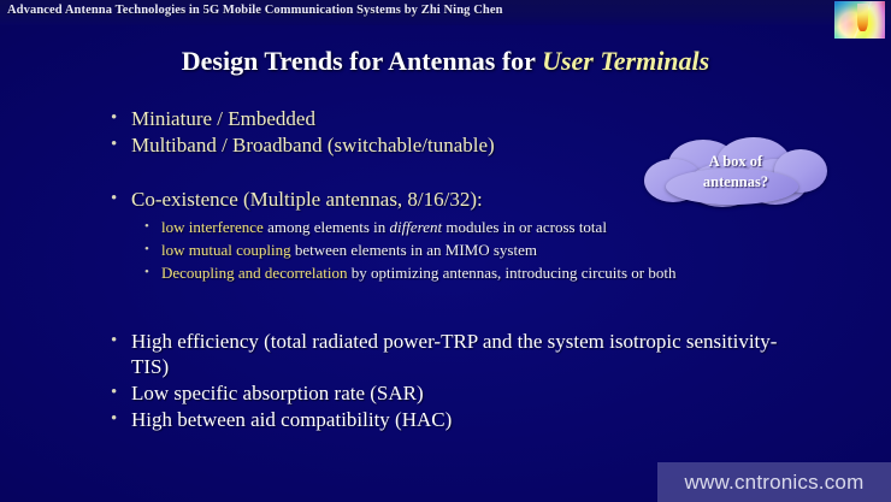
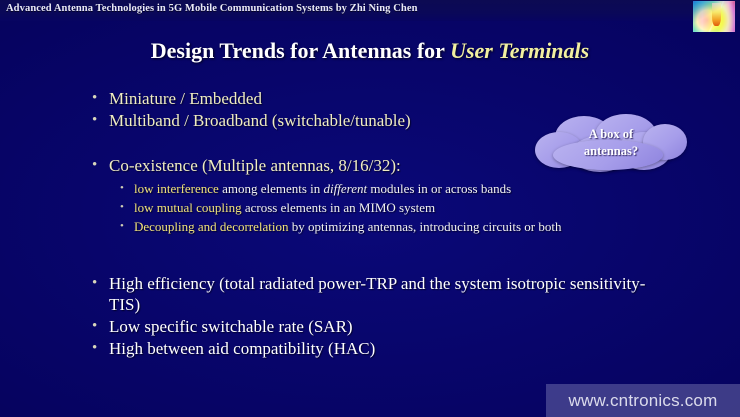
  Advanced Antenna Technologies in 5G Mobile Communication Systems by Zhi Ning Chen
  Design Trends for Antennas for User Terminals
  •
  Miniature / Embedded
  •
  Multiband / Broadband (switchable/tunable)
  •
  Co-existence (Multiple antennas, 8/16/32):
  •
- low interference among elements in different modules in or across total
+ low interference among elements in different modules in or across bands
  •
- low mutual coupling between elements in an MIMO system
+ low mutual coupling across elements in an MIMO system
  •
  Decoupling and decorrelation by optimizing antennas, introducing circuits or both
  •
  High efficiency (total radiated power-TRP and the system isotropic sensitivity-TIS)
  •
- Low specific absorption rate (SAR)
+ Low specific switchable rate (SAR)
  •
  High between aid compatibility (HAC)
  A box of
  antennas?
  www.cntronics.com
